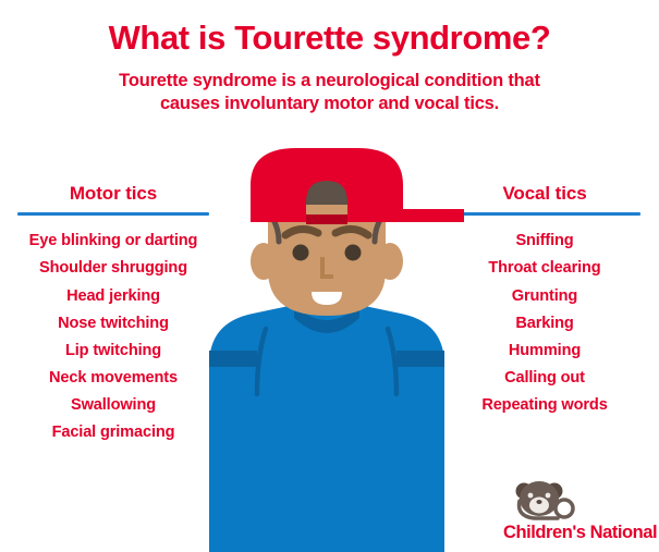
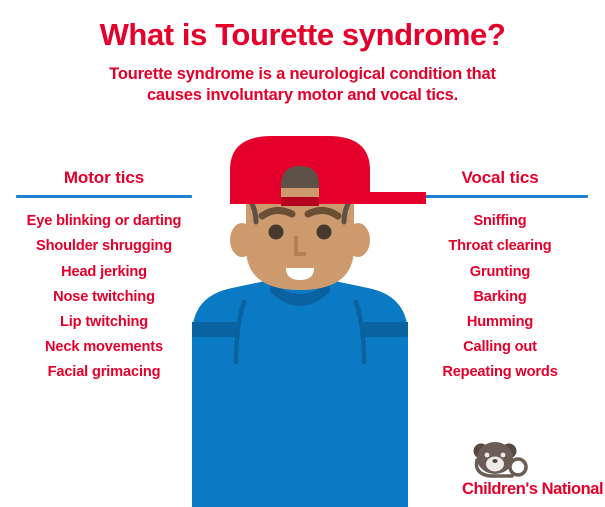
  What is Tourette syndrome?
  Tourette syndrome is a neurological condition that
  causes involuntary motor and vocal tics.
  Motor tics
  Eye blinking or darting
  Shoulder shrugging
  Head jerking
  Nose twitching
  Lip twitching
  Neck movements
- Swallowing
  Facial grimacing
  Vocal tics
  Sniffing
  Throat clearing
  Grunting
  Barking
  Humming
  Calling out
  Repeating words
  Children's National
